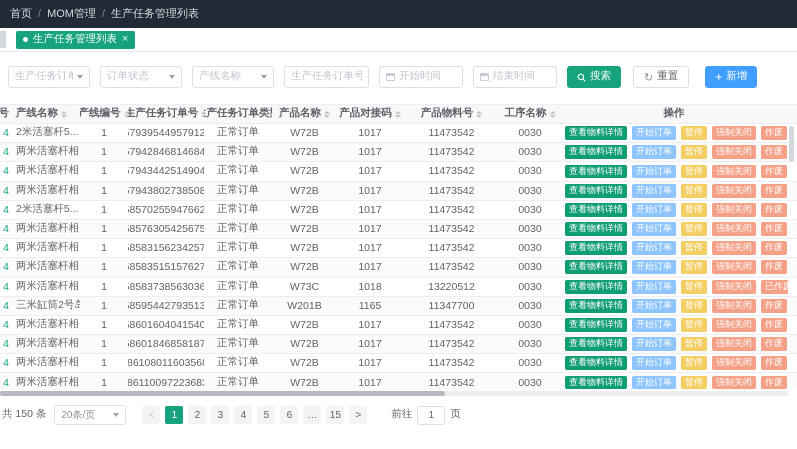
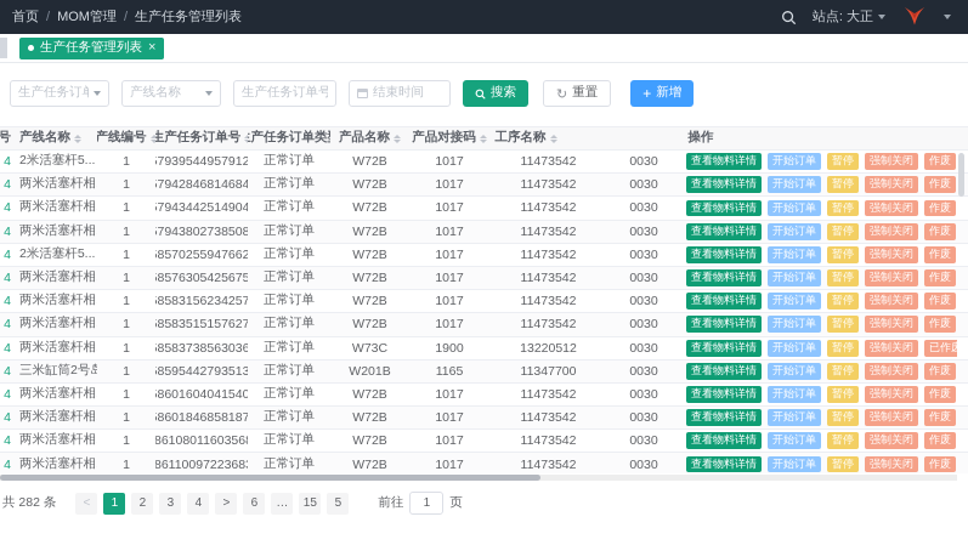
  首页
  /
  MOM管理
  /
  生产任务管理列表
+ 站点: 大正
  生产任务管理列表
  ×
  生产任务订单
- 订单状态
  产线名称
  生产任务订单号
- 开始时间
  结束时间
  搜索
  ↻
  重置
  +
  新增
  号
  产线名称
  产线编号
  生产任务订单号
  产任务订单类
  产品名称
  产品对接码
- 产品物料号
  工序名称
  操作
  4
  2米活塞杆5...
  1
  7939544957912
  正常订单
  W72B
  1017
  11473542
  0030
  查看物料详情
  开始订单
  暂停
  强制关闭
  作废
  4
  1
  7942846814684
  正常订单
  W72B
  1017
  11473542
  0030
  查看物料详情
  开始订单
  暂停
  强制关闭
  作废
  4
  1
  7943442514904
  正常订单
  W72B
  1017
  11473542
  0030
  查看物料详情
  开始订单
  暂停
  强制关闭
  作废
  4
  1
  7943802738508
  正常订单
  W72B
  1017
  11473542
  0030
  查看物料详情
  开始订单
  暂停
  强制关闭
  作废
  4
  2米活塞杆5...
  1
  8570255947662
  正常订单
  W72B
  1017
  11473542
  0030
  查看物料详情
  开始订单
  暂停
  强制关闭
  作废
  4
  1
  8576305425675
  正常订单
  W72B
  1017
  11473542
  0030
  查看物料详情
  开始订单
  暂停
  强制关闭
  作废
  4
  1
  8583156234257
  正常订单
  W72B
  1017
  11473542
  0030
  查看物料详情
  开始订单
  暂停
  强制关闭
  作废
  4
  1
  8583515157627
  正常订单
  W72B
  1017
  11473542
  0030
  查看物料详情
  开始订单
  暂停
  强制关闭
  作废
  4
  1
  8583738563036
  正常订单
  W73C
- 1018
+ 1900
  13220512
  0030
  查看物料详情
  开始订单
  暂停
  强制关闭
  已作废
  4
  三米缸筒2号岛
  1
  8595442793513
  正常订单
  W201B
  1165
  11347700
  0030
  查看物料详情
  开始订单
  暂停
  强制关闭
  作废
  4
  1
  8601604041540
  正常订单
  W72B
  1017
  11473542
  0030
  查看物料详情
  开始订单
  暂停
  强制关闭
  作废
  4
  1
  8601846858187
  正常订单
  W72B
  1017
  11473542
  0030
  查看物料详情
  开始订单
  暂停
  强制关闭
  作废
  4
  1
  正常订单
  W72B
  1017
  11473542
  0030
  查看物料详情
  开始订单
  暂停
  强制关闭
  作废
  4
  1
  正常订单
  W72B
  1017
  11473542
  0030
  查看物料详情
  开始订单
  暂停
  强制关闭
  作废
- 共 150 条
+ 共 282 条
- 20条/页
  <
  1
  2
  3
  4
- 5
+ >
  6
  …
  15
- >
+ 5
  前往
  1
  页
